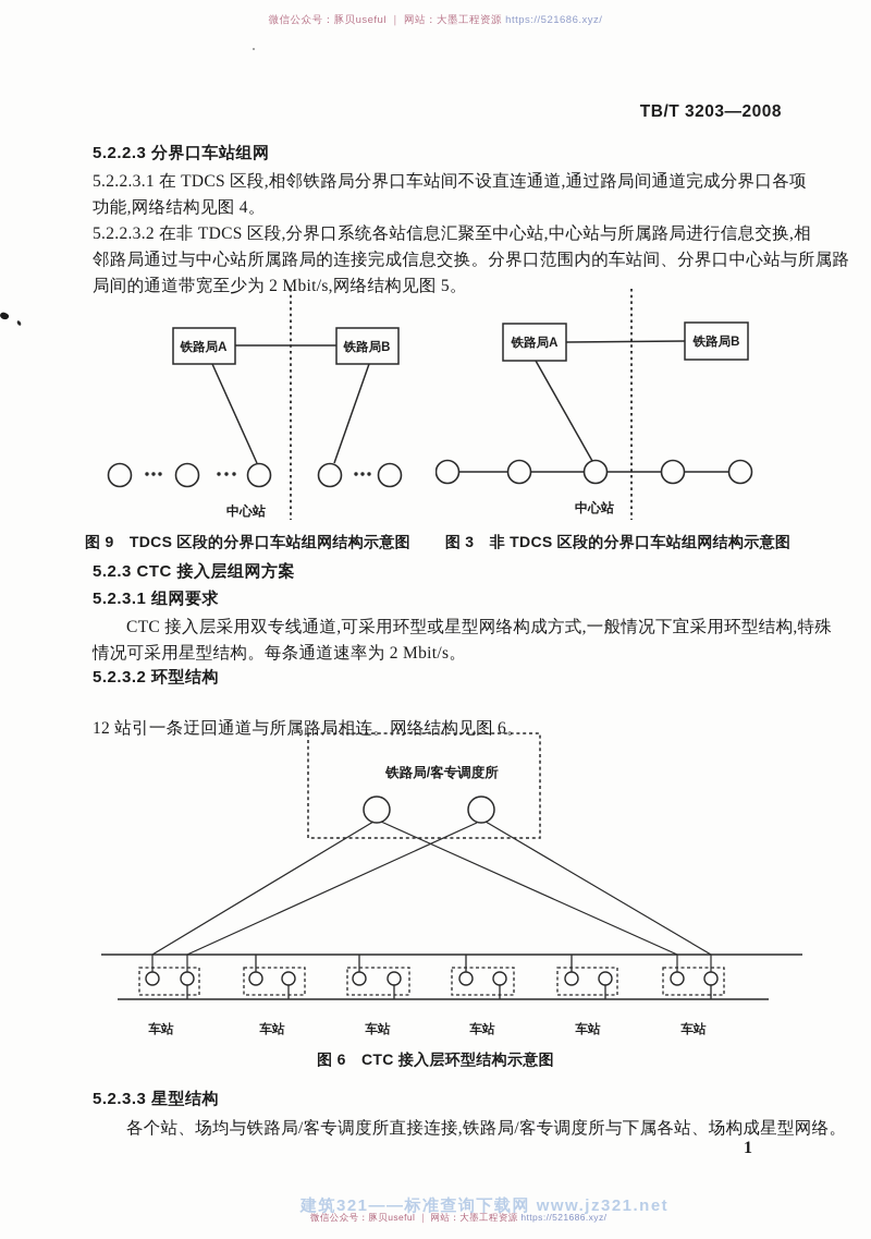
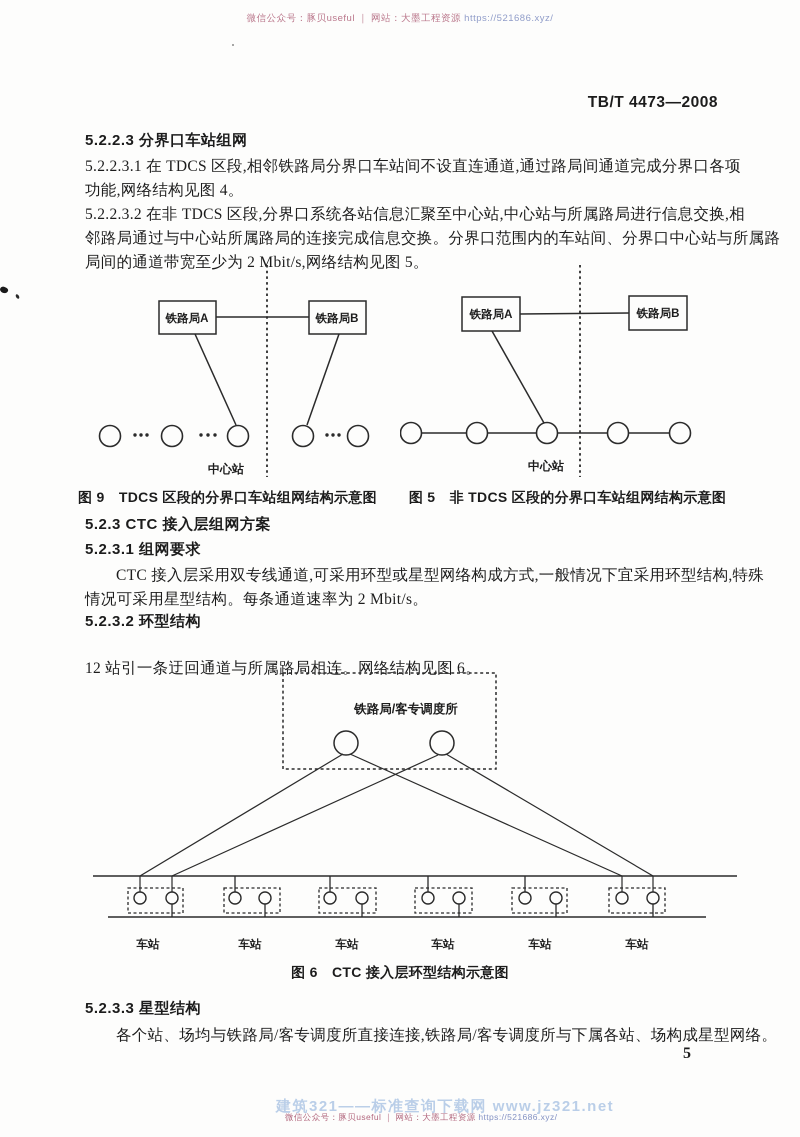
  微信公众号：豚贝useful ｜ 网站：大墨工程资源 https://521686.xyz/
- TB/T 3203—2008
+ TB/T 4473—2008
  5.2.2.3 分界口车站组网
  5.2.2.3.1 在 TDCS 区段,相邻铁路局分界口车站间不设直连通道,通过路局间通道完成分界口各项
  功能,网络结构见图 4。
  5.2.2.3.2 在非 TDCS 区段,分界口系统各站信息汇聚至中心站,中心站与所属路局进行信息交换,相
  邻路局通过与中心站所属路局的连接完成信息交换。分界口范围内的车站间、分界口中心站与所属路
  局间的通道带宽至少为 2 Mbit/s,网络结构见图 5。
  铁路局A
  铁路局B
  中心站
  铁路局A
  铁路局B
  中心站
  图 9 TDCS 区段的分界口车站组网结构示意图
- 图 3 非 TDCS 区段的分界口车站组网结构示意图
+ 图 5 非 TDCS 区段的分界口车站组网结构示意图
  5.2.3 CTC 接入层组网方案
  5.2.3.1 组网要求
  CTC 接入层采用双专线通道,可采用环型或星型网络构成方式,一般情况下宜采用环型结构,特殊
  情况可采用星型结构。每条通道速率为 2 Mbit/s。
  5.2.3.2 环型结构
  12 站引一条迂回通道与所属路局相连。网络结构见图 6。
  铁路局/客专调度所
  车站
  车站
  车站
  车站
  车站
  车站
  图 6 CTC 接入层环型结构示意图
  5.2.3.3 星型结构
  各个站、场均与铁路局/客专调度所直接连接,铁路局/客专调度所与下属各站、场构成星型网络。
- 1
+ 5
  建筑321——标准查询下载网 www.jz321.net
  微信公众号：豚贝useful ｜ 网站：大墨工程资源 https://521686.xyz/
